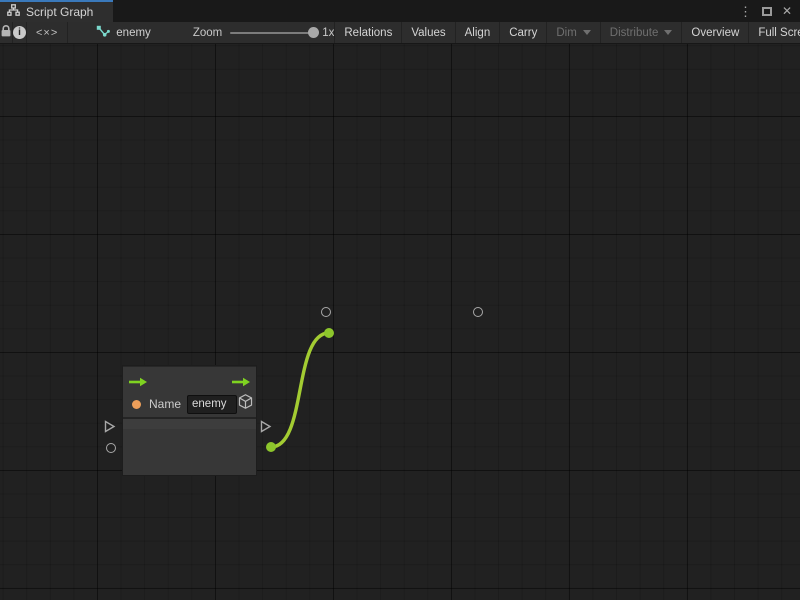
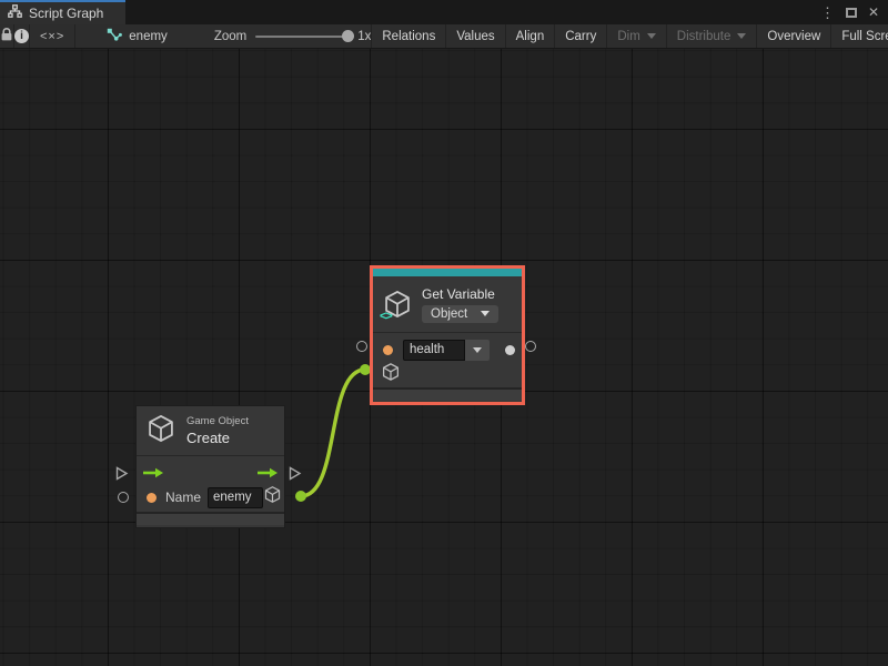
  Script Graph
  ⋮
  ✕
  i
  <×>
  enemy
  Zoom
  1x
  Relations
  Values
  Align
  Carry
  Dim
  Distribute
  Overview
  Full Scr
+ <>
+ Get Variable
+ Object
+ health
+ Game Object
+ Create
  Name
  enemy
